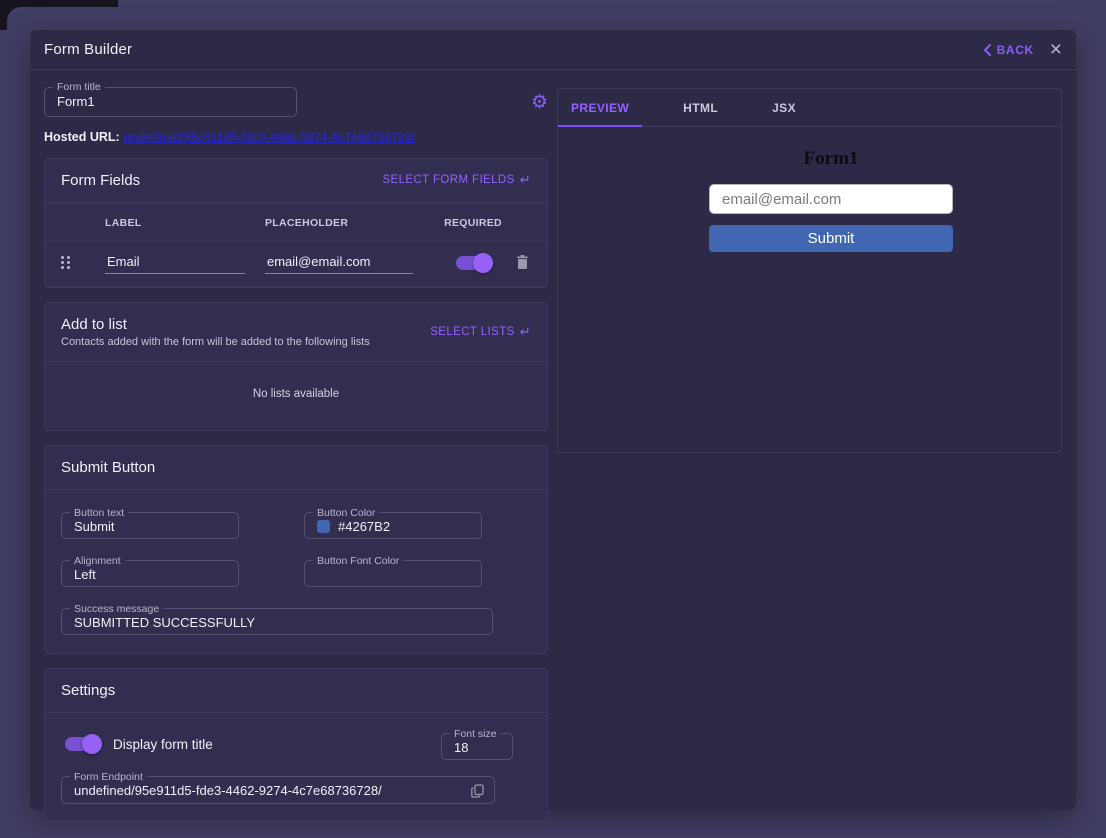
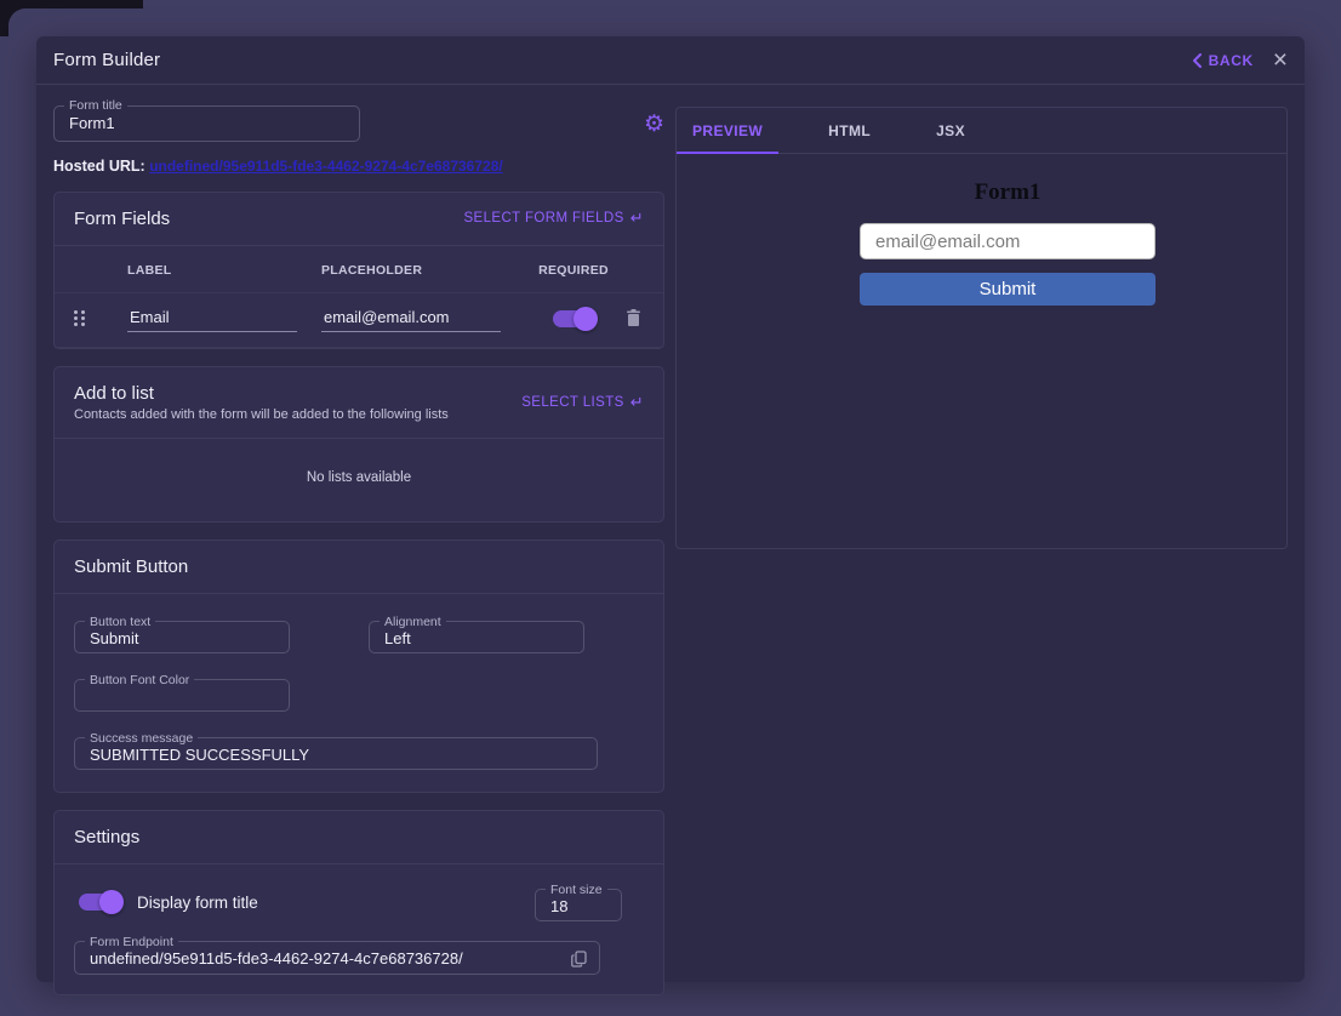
  Form Builder
  BACK
  ×
  Form title
  Form1
  ⚙
  Hosted URL: undefined/95e911d5-fde3-4462-9274-4c7e68736728/
  Form Fields
  SELECT FORM FIELDS
  ↵
  LABEL
  PLACEHOLDER
  REQUIRED
  Email
  email@email.com
  Add to list
  Contacts added with the form will be added to the following lists
  SELECT LISTS
  ↵
  No lists available
  Submit Button
  Button text
  Submit
- Button Color
- #4267B2
  Alignment
  Left
  Button Font Color
  Success message
  SUBMITTED SUCCESSFULLY
  Settings
  Display form title
  Font size
  18
  Form Endpoint
  undefined/95e911d5-fde3-4462-9274-4c7e68736728/
  PREVIEW
  HTML
  JSX
  Form1
  email@email.com
  Submit
